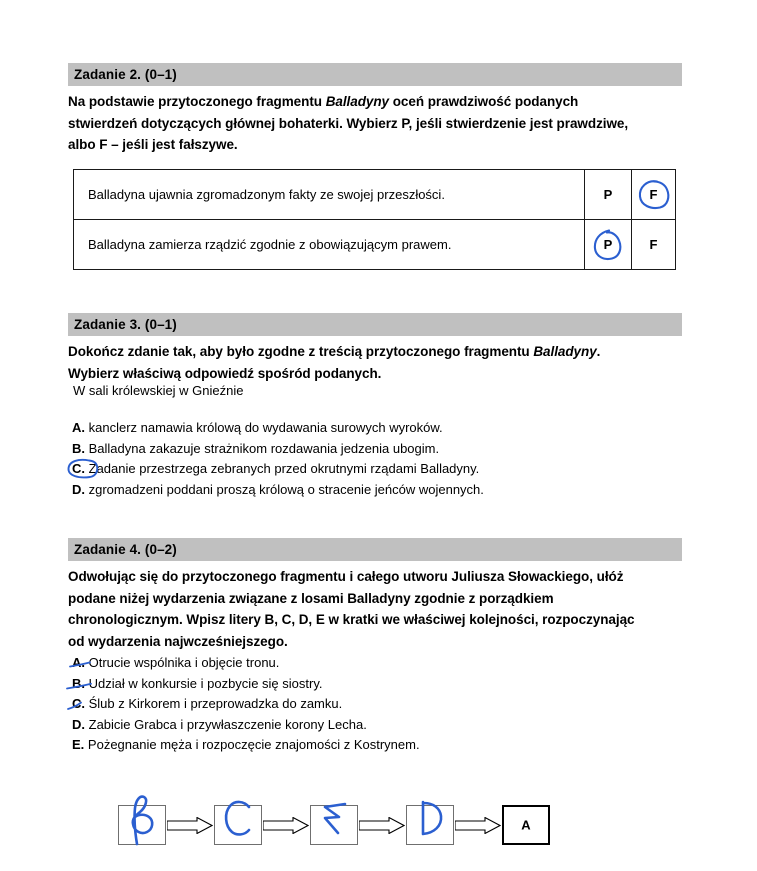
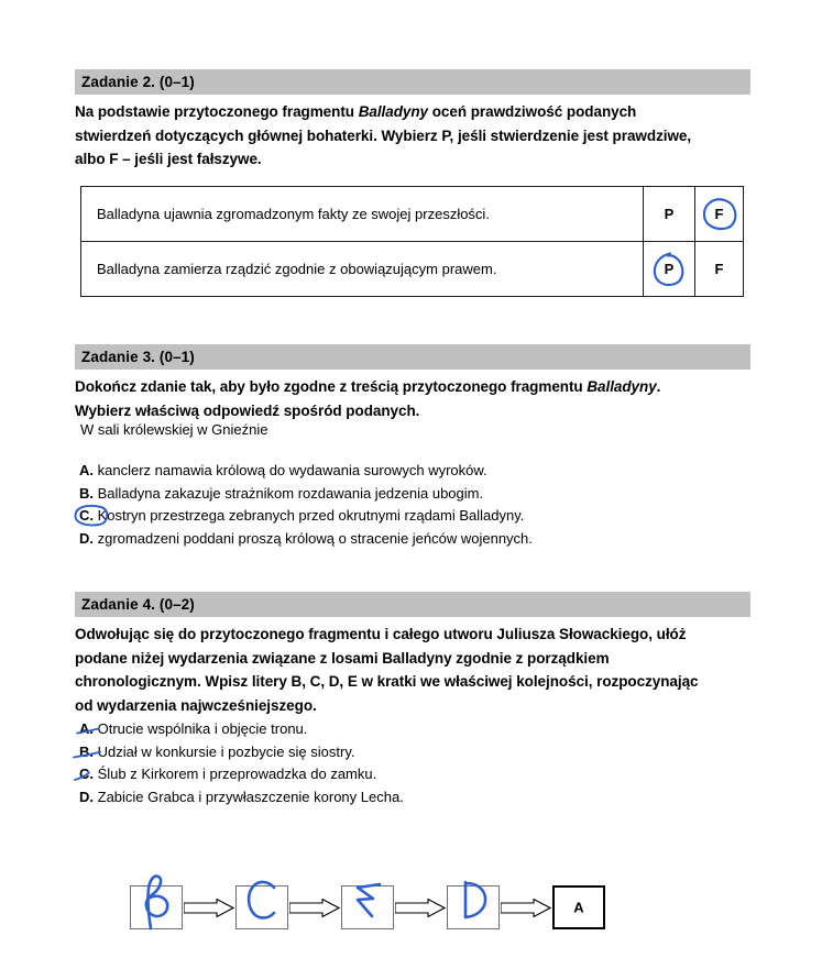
  Zadanie 2. (0–1)
  Na podstawie przytoczonego fragmentu Balladyny oceń prawdziwość podanych stwierdzeń dotyczących głównej bohaterki. Wybierz P, jeśli stwierdzenie jest prawdziwe, albo F – jeśli jest fałszywe.
  Balladyna ujawnia zgromadzonym fakty ze swojej przeszłości.	P	F
  Balladyna zamierza rządzić zgodnie z obowiązującym prawem.	P	F
  Zadanie 3. (0–1)
  Dokończ zdanie tak, aby było zgodne z treścią przytoczonego fragmentu Balladyny. Wybierz właściwą odpowiedź spośród podanych.
  W sali królewskiej w Gnieźnie
  A. kanclerz namawia królową do wydawania surowych wyroków.
  B. Balladyna zakazuje strażnikom rozdawania jedzenia ubogim.
- C. Zadanie przestrzega zebranych przed okrutnymi rządami Balladyny.
+ C. Kostryn przestrzega zebranych przed okrutnymi rządami Balladyny.
  D. zgromadzeni poddani proszą królową o stracenie jeńców wojennych.
  Zadanie 4. (0–2)
  Odwołując się do przytoczonego fragmentu i całego utworu Juliusza Słowackiego, ułóż podane niżej wydarzenia związane z losami Balladyny zgodnie z porządkiem chronologicznym. Wpisz litery B, C, D, E w kratki we właściwej kolejności, rozpoczynając od wydarzenia najwcześniejszego.
  A. Otrucie wspólnika i objęcie tronu.
  B. Udział w konkursie i pozbycie się siostry.
  C. Ślub z Kirkorem i przeprowadzka do zamku.
  D. Zabicie Grabca i przywłaszczenie korony Lecha.
- E. Pożegnanie męża i rozpoczęcie znajomości z Kostrynem.
  A
